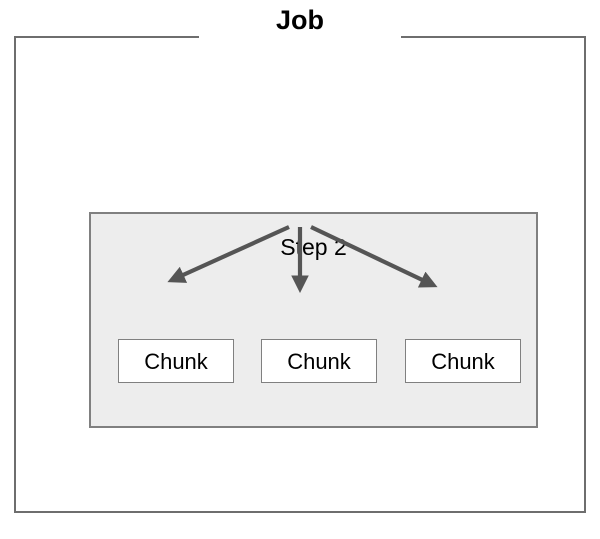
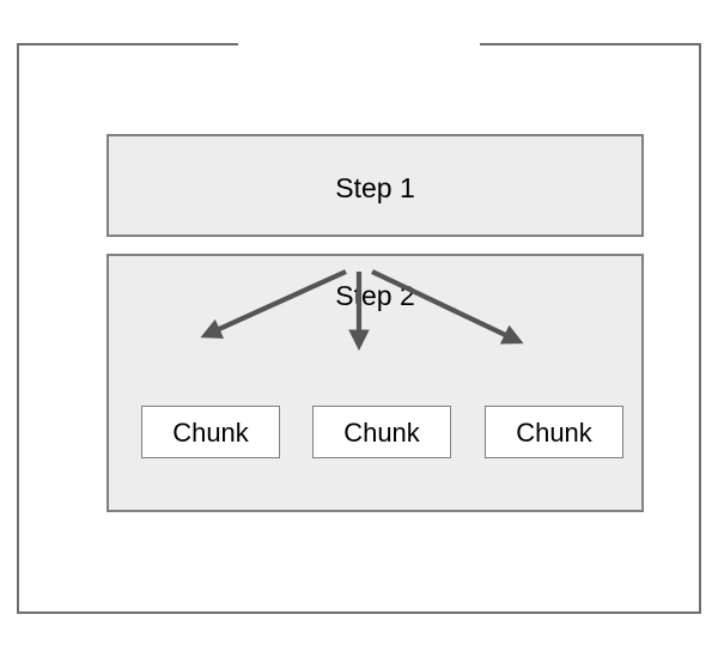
+ Step 1
  Sep 2
  Chunk
  Chunk
  Chunk
- Job
